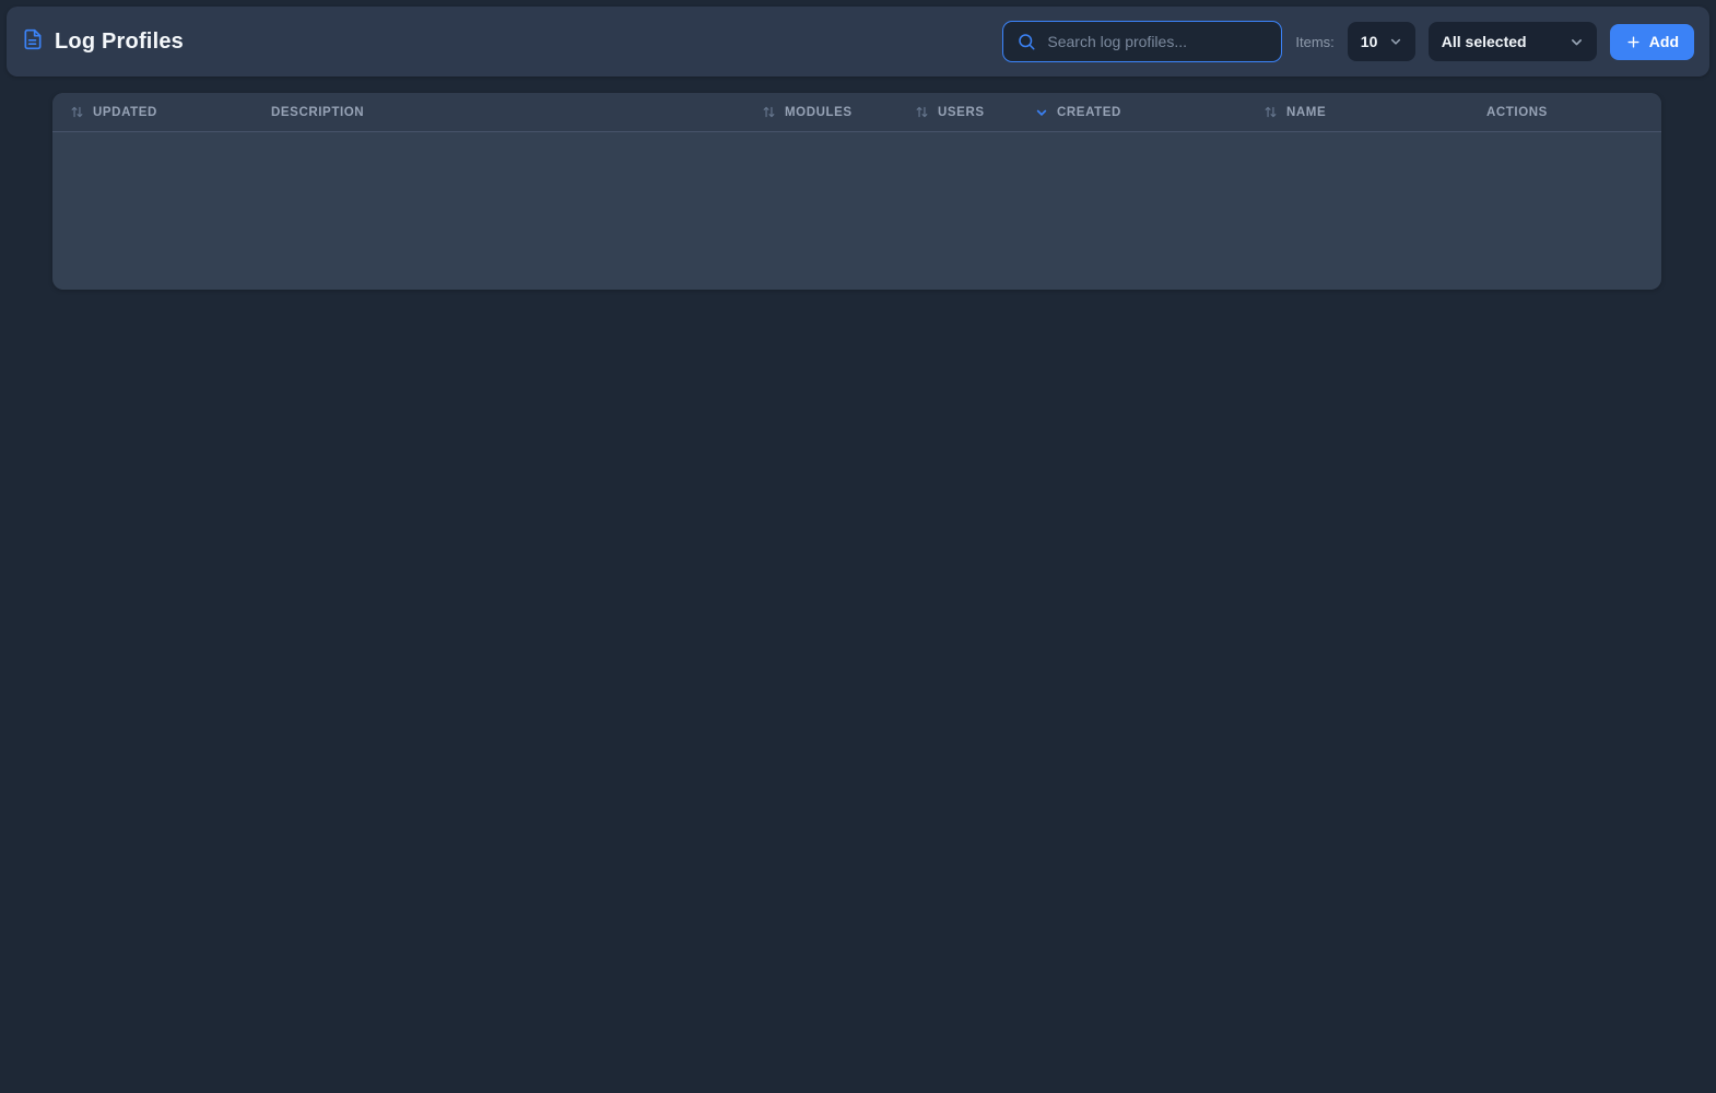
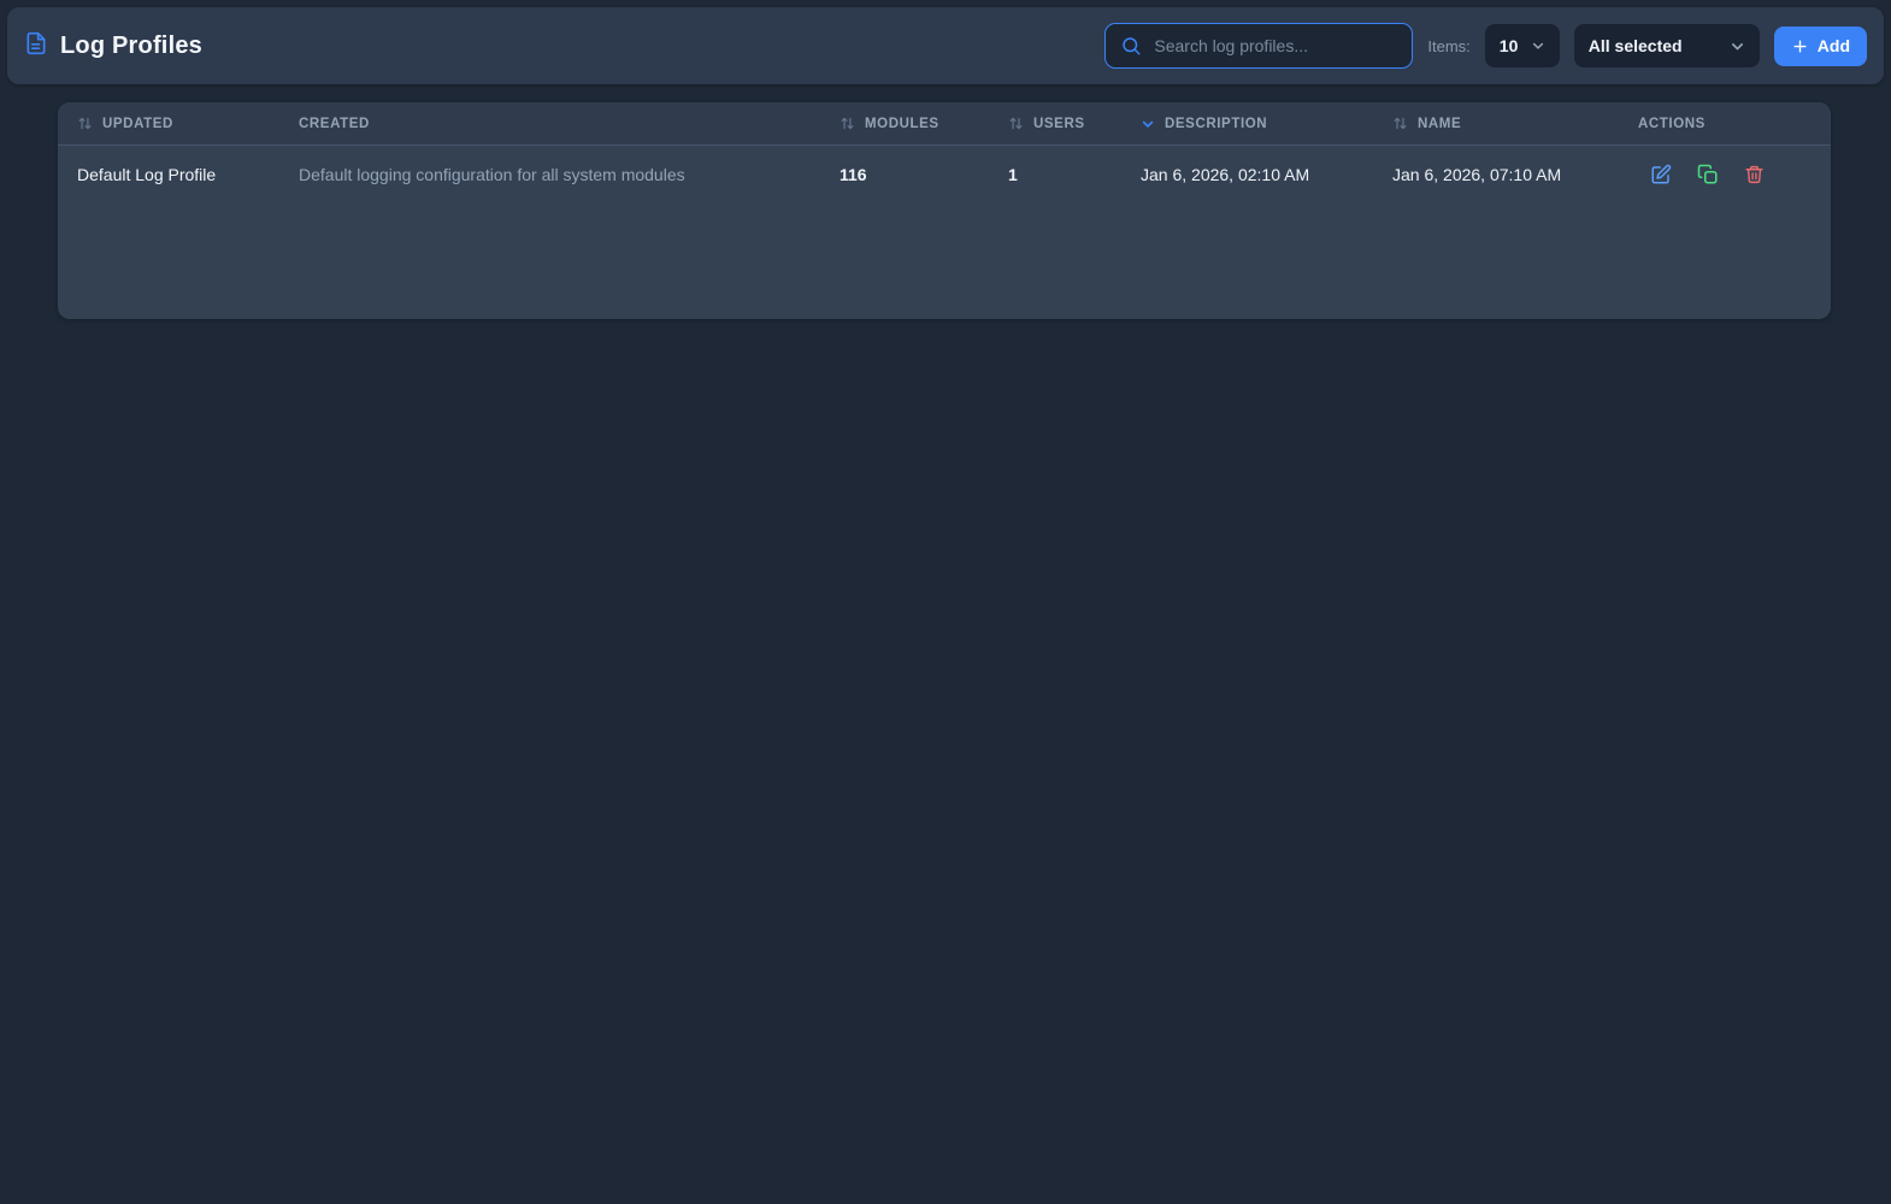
  Log Profiles
  Search log profiles...
  Items:
  10
  All selected
  Add
  UPDATED
- DESCRIPTION
+ CREATED
  MODULES
  USERS
- CREATED
+ DESCRIPTION
  NAME
  ACTIONS
+ Default Log Profile
+ Default logging configuration for all system modules
+ 116
+ 1
+ Jan 6, 2026, 02:10 AM
+ Jan 6, 2026, 07:10 AM
